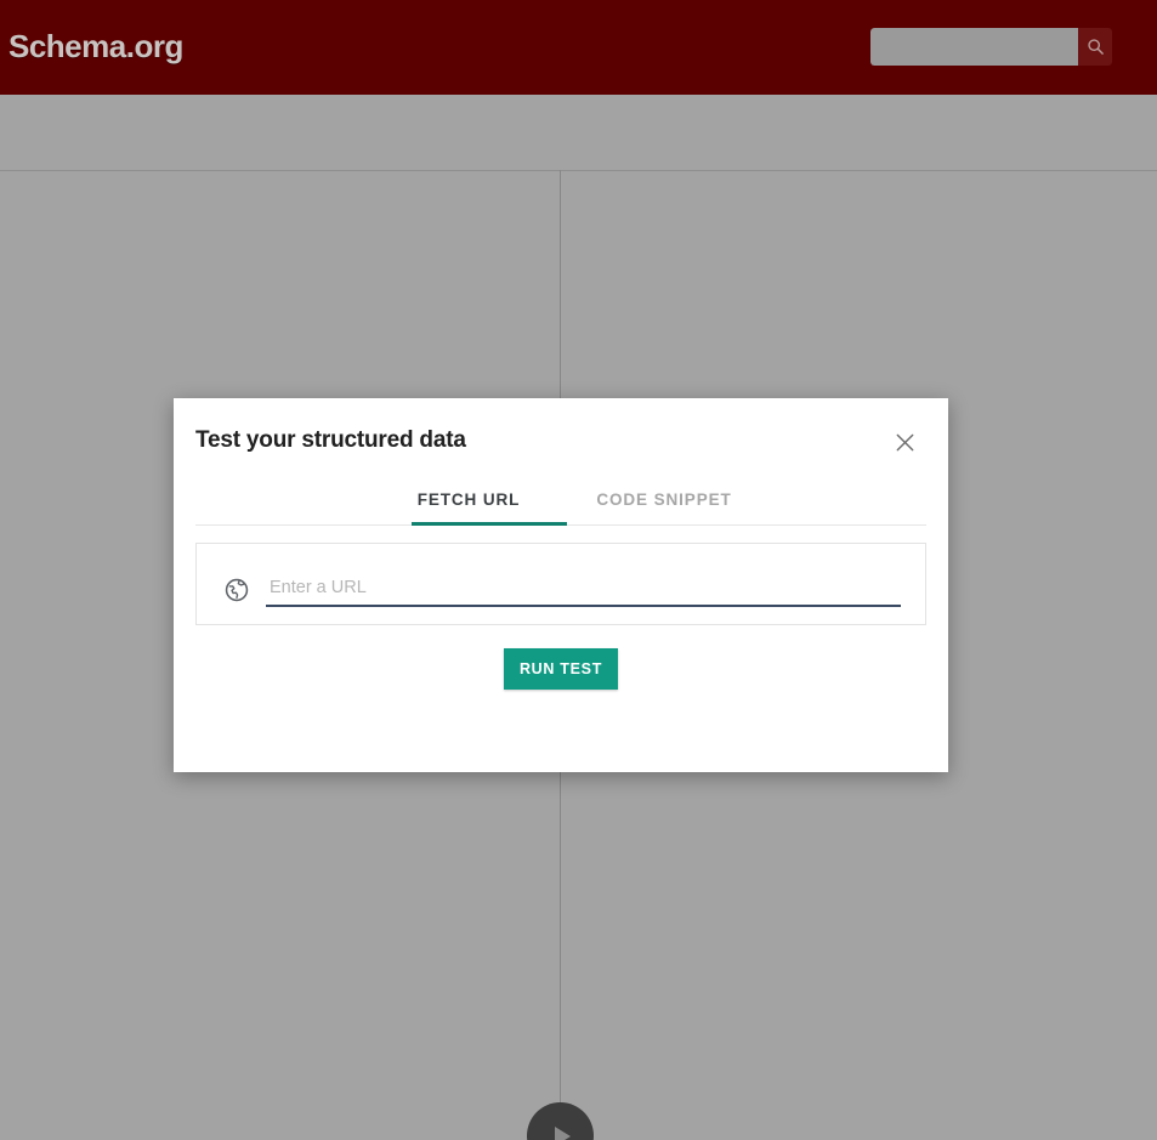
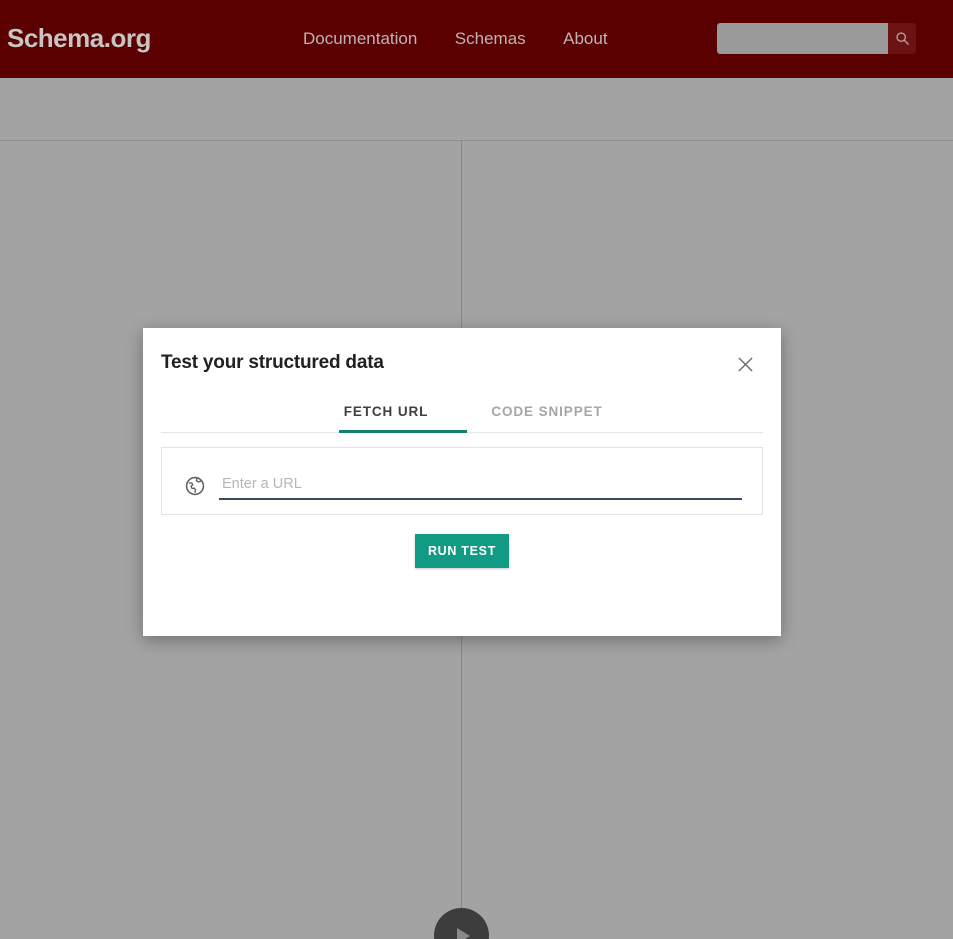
  Schema.org
+ Documentation Schemas About
  Test your structured data
  FETCH URL
  CODE SNIPPET
  Enter a URL
  RUN TEST
